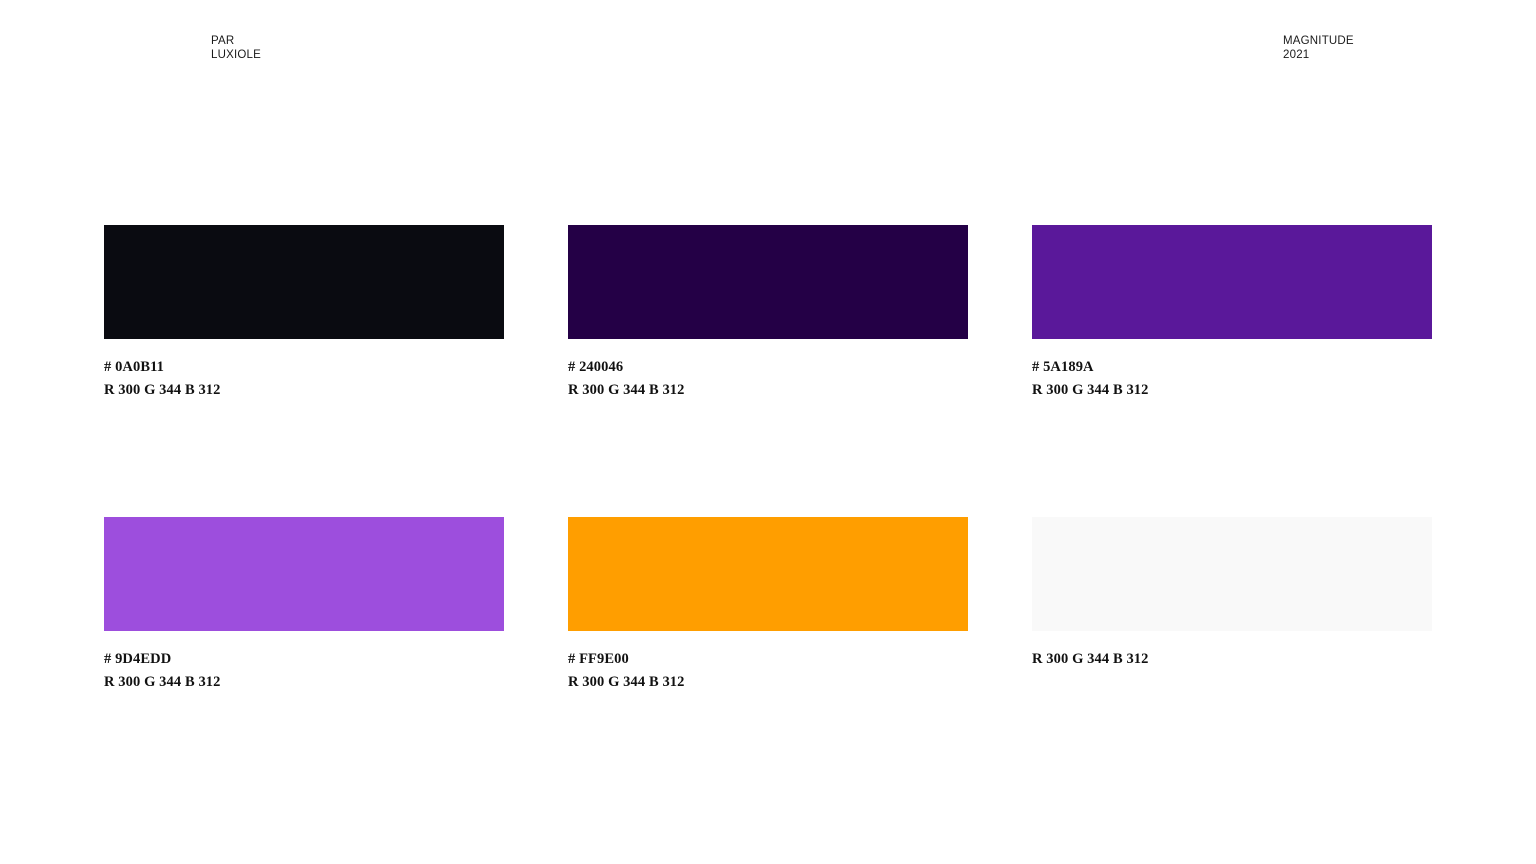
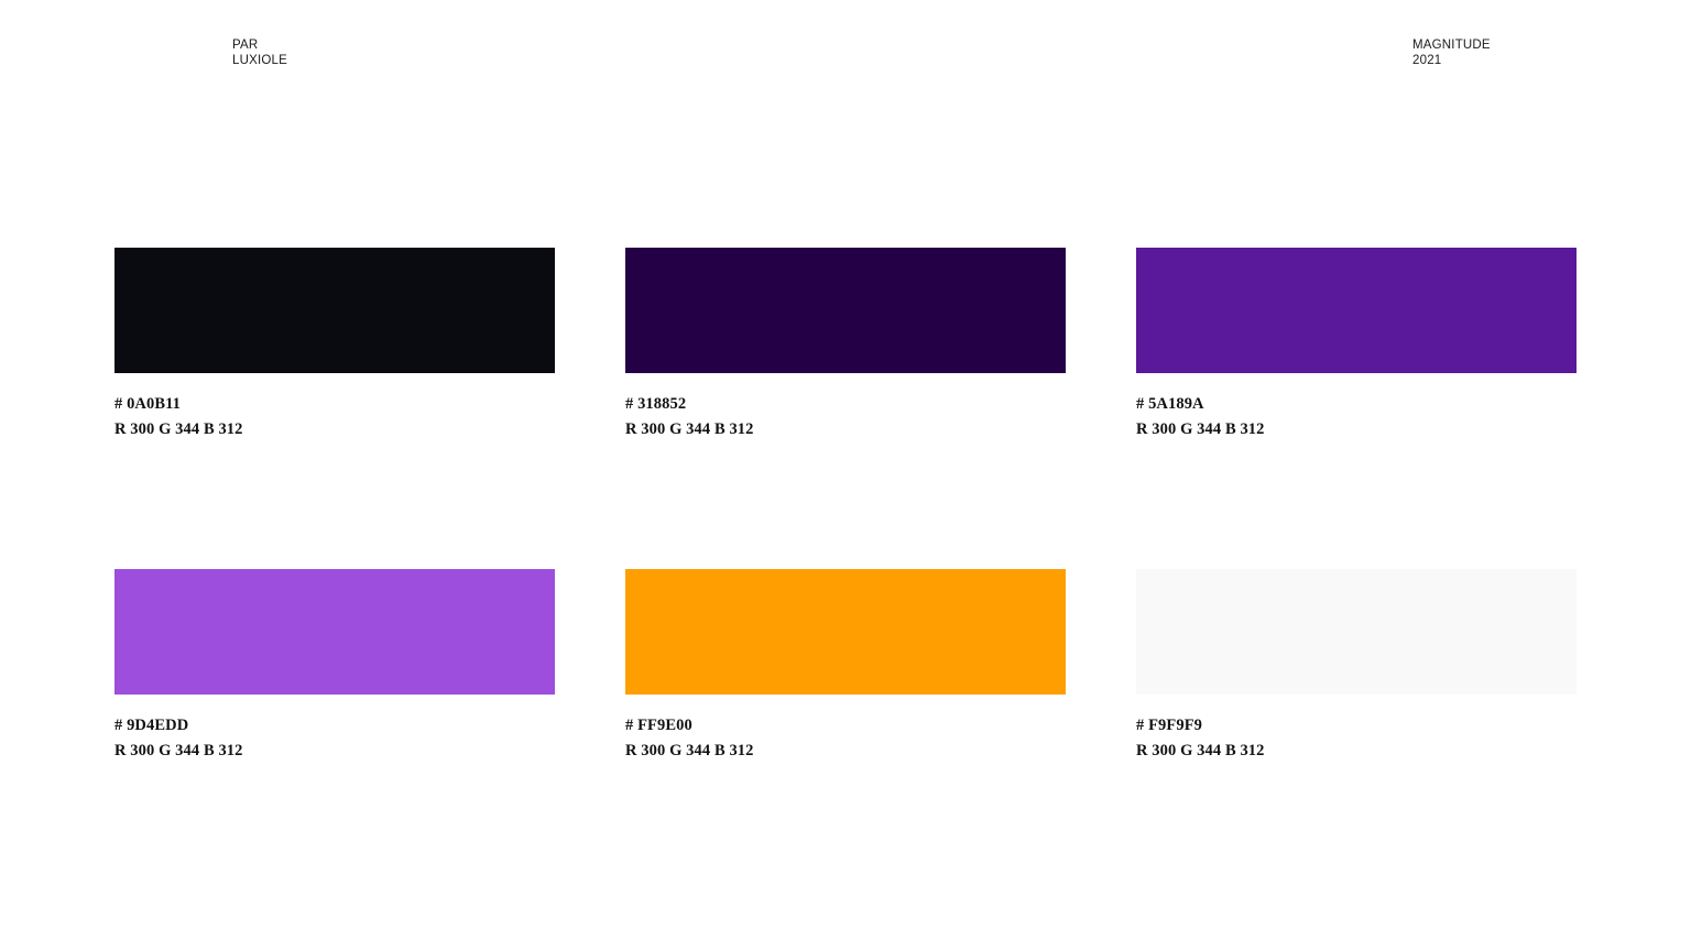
  PAR
  LUXIOLE
  MAGNITUDE
  2021
  # 0A0B11
  R 300 G 344 B 312
- # 240046
+ # 318852
  R 300 G 344 B 312
  # 5A189A
  R 300 G 344 B 312
  # 9D4EDD
  R 300 G 344 B 312
  # FF9E00
  R 300 G 344 B 312
+ # F9F9F9
  R 300 G 344 B 312
